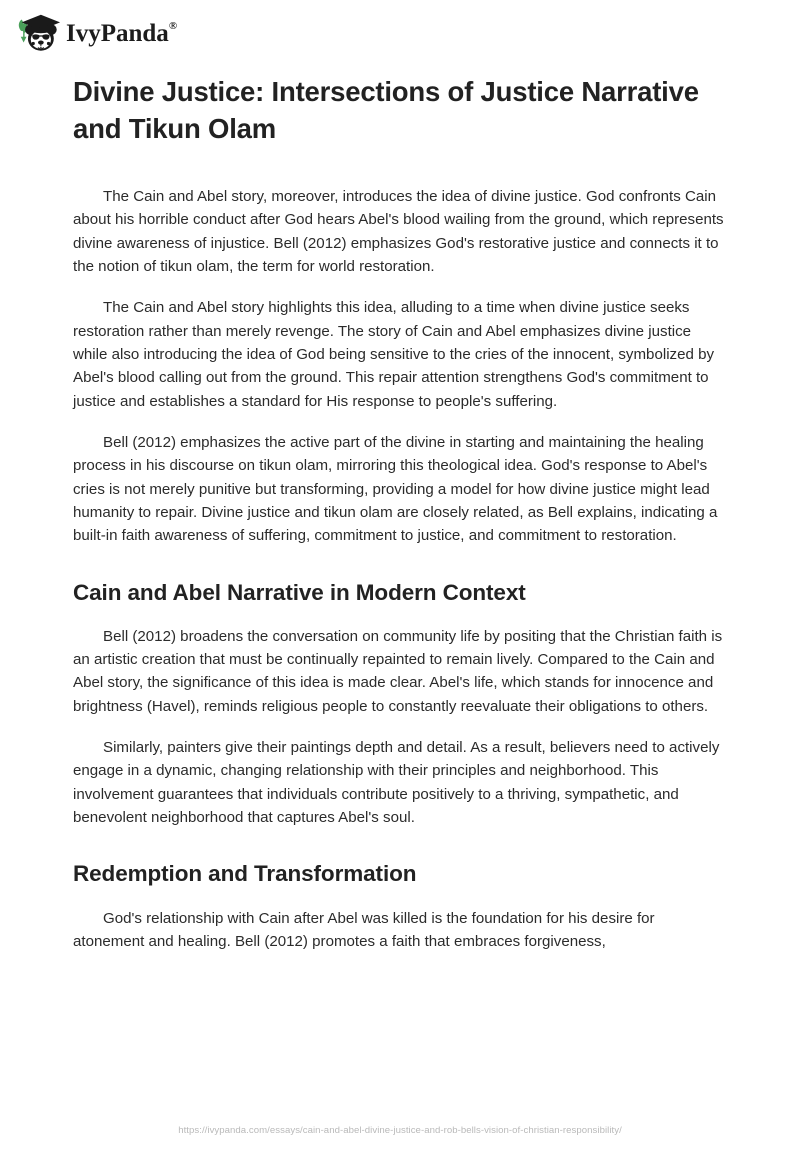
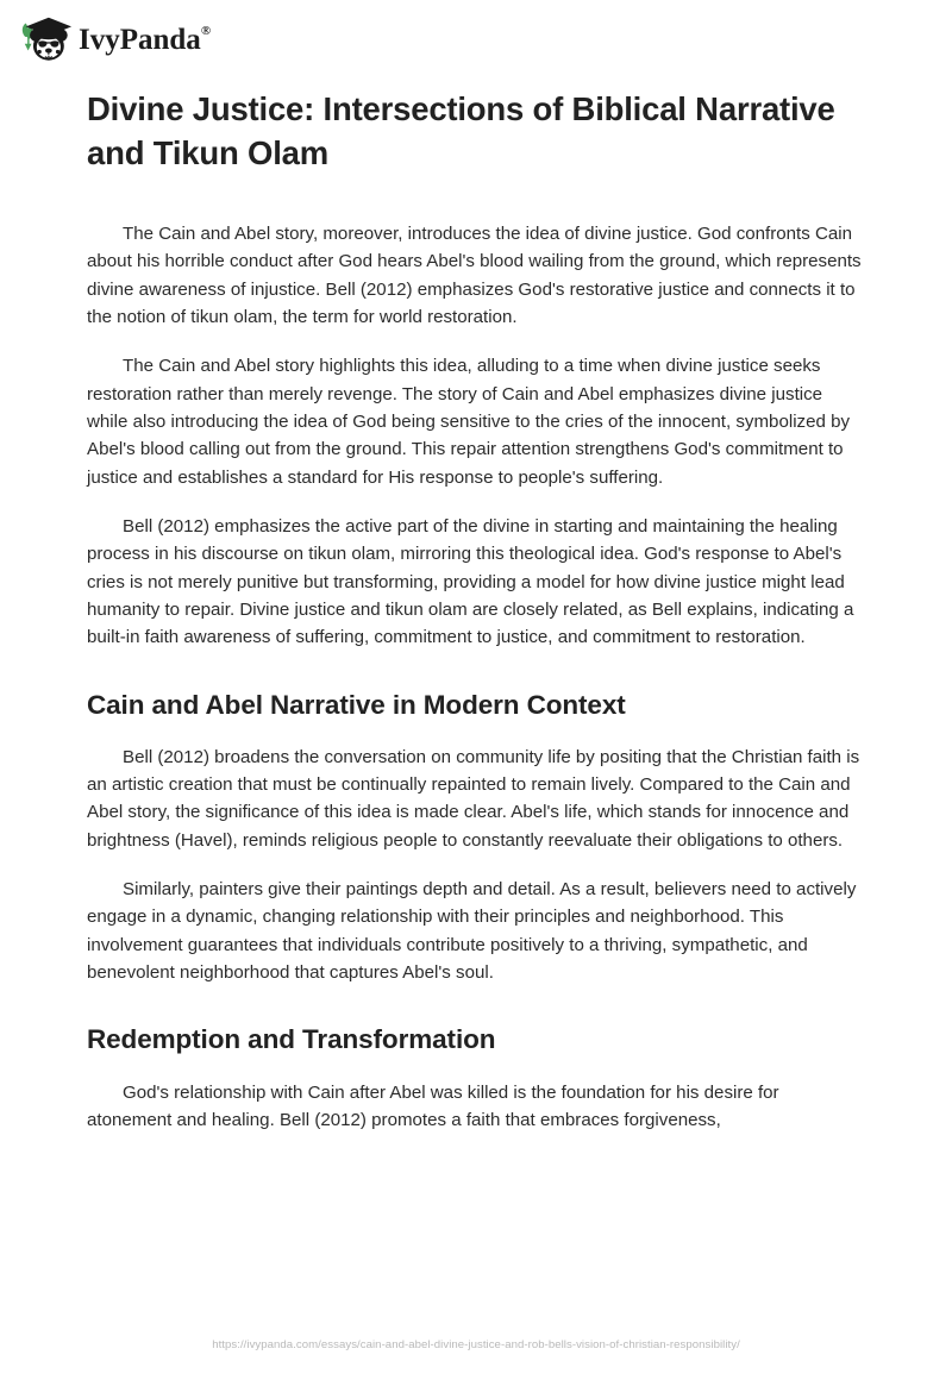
  IvyPanda®
- Divine Justice: Intersections of Justice Narrative and Tikun Olam
+ Divine Justice: Intersections of Biblical Narrative and Tikun Olam
  The Cain and Abel story, moreover, introduces the idea of divine justice. God confronts Cain about his horrible conduct after God hears Abel's blood wailing from the ground, which represents divine awareness of injustice. Bell (2012) emphasizes God's restorative justice and connects it to the notion of tikun olam, the term for world restoration.
  The Cain and Abel story highlights this idea, alluding to a time when divine justice seeks restoration rather than merely revenge. The story of Cain and Abel emphasizes divine justice while also introducing the idea of God being sensitive to the cries of the innocent, symbolized by Abel's blood calling out from the ground. This repair attention strengthens God's commitment to justice and establishes a standard for His response to people's suffering.
  Bell (2012) emphasizes the active part of the divine in starting and maintaining the healing process in his discourse on tikun olam, mirroring this theological idea. God's response to Abel's cries is not merely punitive but transforming, providing a model for how divine justice might lead humanity to repair. Divine justice and tikun olam are closely related, as Bell explains, indicating a built-in faith awareness of suffering, commitment to justice, and commitment to restoration.
  Cain and Abel Narrative in Modern Context
  Bell (2012) broadens the conversation on community life by positing that the Christian faith is an artistic creation that must be continually repainted to remain lively. Compared to the Cain and Abel story, the significance of this idea is made clear. Abel's life, which stands for innocence and brightness (Havel), reminds religious people to constantly reevaluate their obligations to others.
  Similarly, painters give their paintings depth and detail. As a result, believers need to actively engage in a dynamic, changing relationship with their principles and neighborhood. This involvement guarantees that individuals contribute positively to a thriving, sympathetic, and benevolent neighborhood that captures Abel's soul.
  Redemption and Transformation
  God's relationship with Cain after Abel was killed is the foundation for his desire for atonement and healing. Bell (2012) promotes a faith that embraces forgiveness,
  https://ivypanda.com/essays/cain-and-abel-divine-justice-and-rob-bells-vision-of-christian-responsibility/
